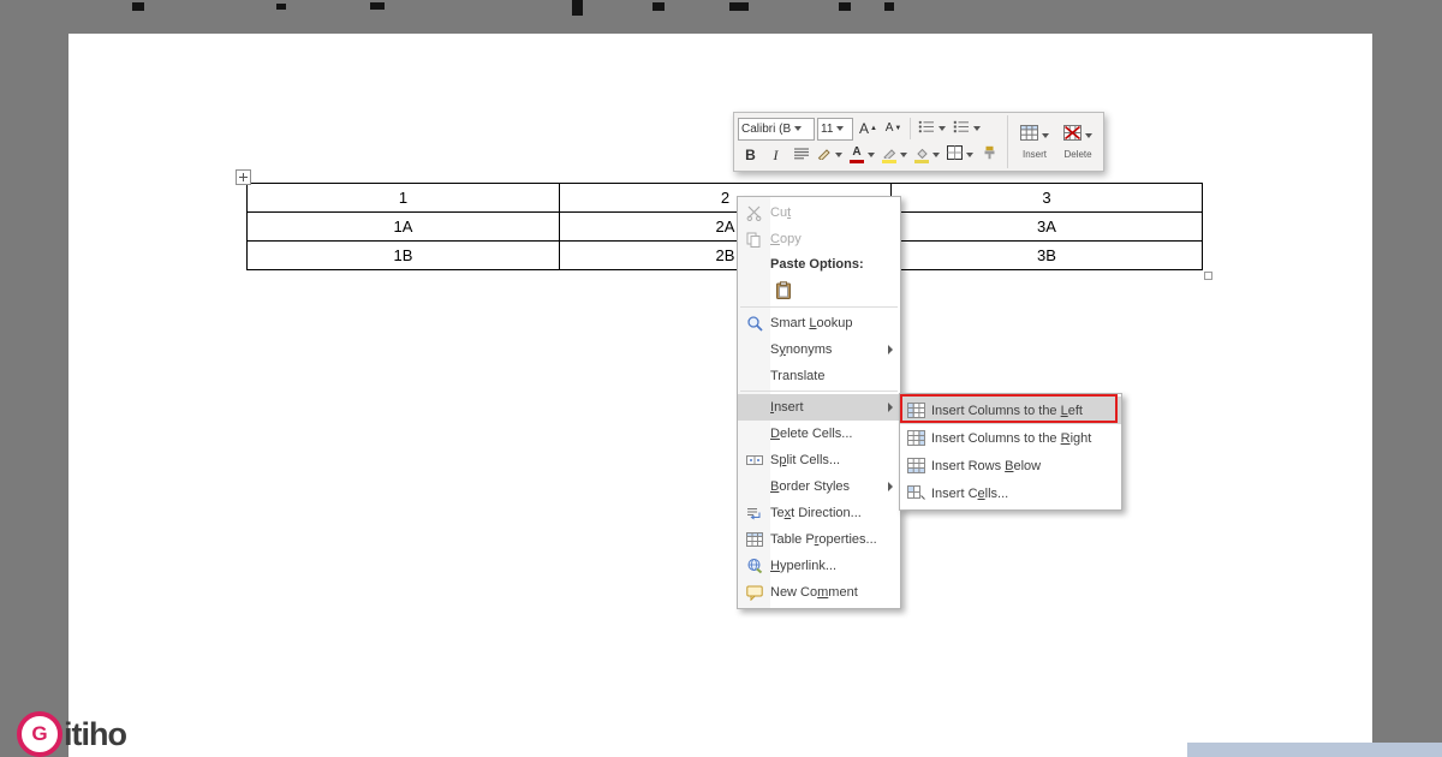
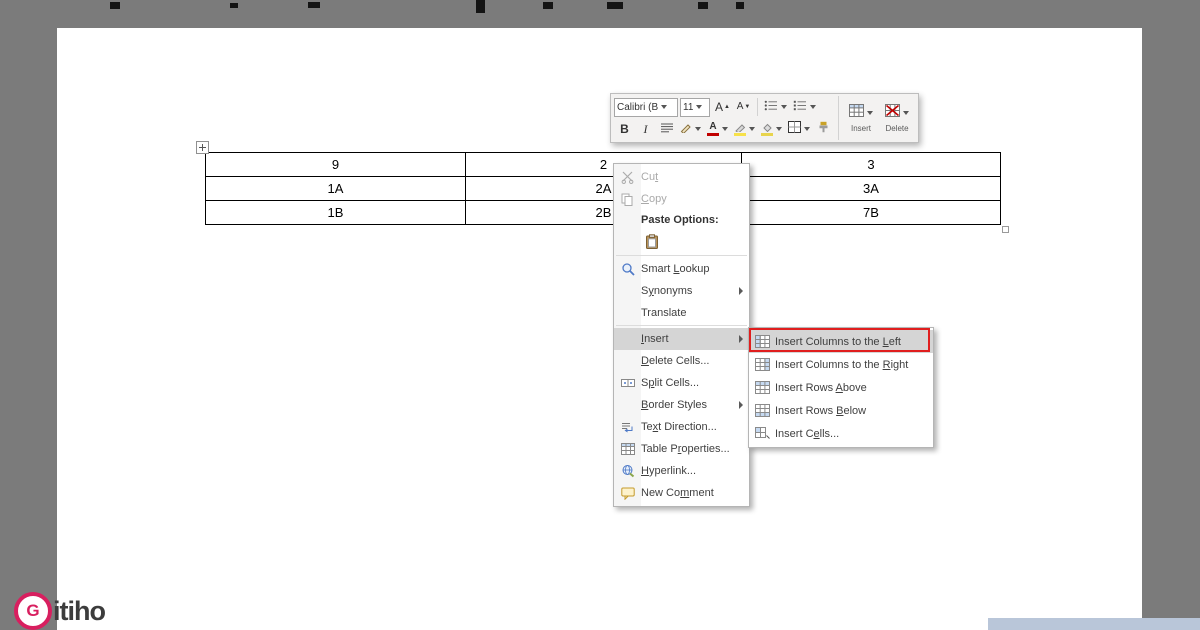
- 1	2	3
+ 9	2	3
  1A	2A	3A
- 1B	2B	3B
+ 1B	2B	7B
  Calibri (B
  11
  A
  A
  B
  I
  A
  Insert
  Delete
  Cut
  Copy
  Paste Options:
  Smart Lookup
  Synonyms
  Translate
  Insert
  Delete Cells...
  Split Cells...
  Border Styles
  Text Direction...
  Table Properties...
  Hyperlink...
  New Comment
  Insert Columns to the Left
  Insert Columns to the Right
+ Insert Rows Above
  Insert Rows Below
  Insert Cells...
  G
  itiho
